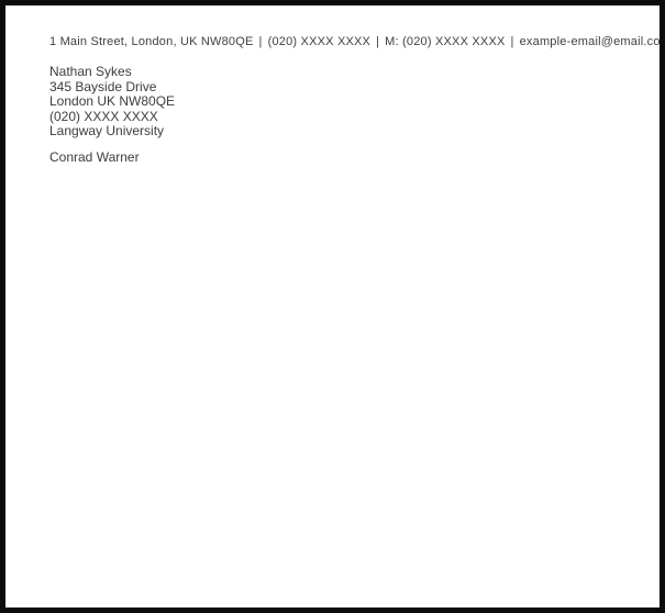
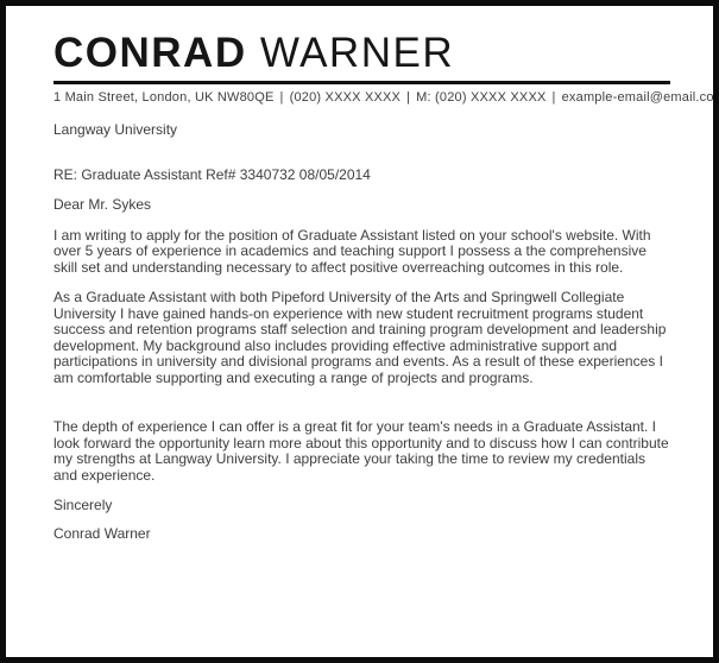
+ CONRAD WARNER
  1 Main Street, London, UK NW80QE | (020) XXXX XXXX | M: (020) XXXX XXXX | example-email@email.co
- Nathan Sykes
- 345 Bayside Drive
- London UK NW80QE
- (020) XXXX XXXX
  Langway University
+ RE: Graduate Assistant Ref# 3340732 08/05/2014
+ Dear Mr. Sykes
+ I am writing to apply for the position of Graduate Assistant listed on your school's website. With over 5 years of experience in academics and teaching support I possess a the comprehensive skill set and understanding necessary to affect positive overreaching outcomes in this role.
+ As a Graduate Assistant with both Pipeford University of the Arts and Springwell Collegiate University I have gained hands-on experience with new student recruitment programs student success and retention programs staff selection and training program development and leadership development. My background also includes providing effective administrative support and participations in university and divisional programs and events. As a result of these experiences I am comfortable supporting and executing a range of projects and programs.
+ The depth of experience I can offer is a great fit for your team's needs in a Graduate Assistant. I look forward the opportunity learn more about this opportunity and to discuss how I can contribute my strengths at Langway University. I appreciate your taking the time to review my credentials and experience.
+ Sincerely
  Conrad Warner
